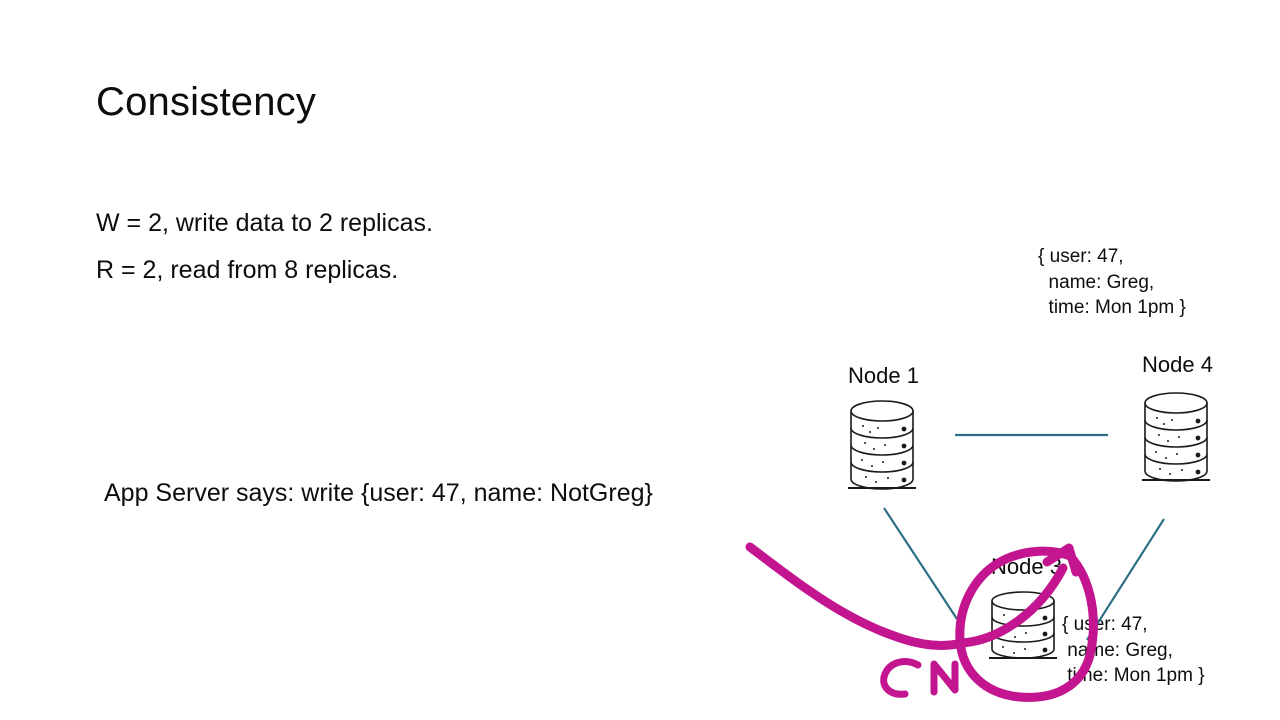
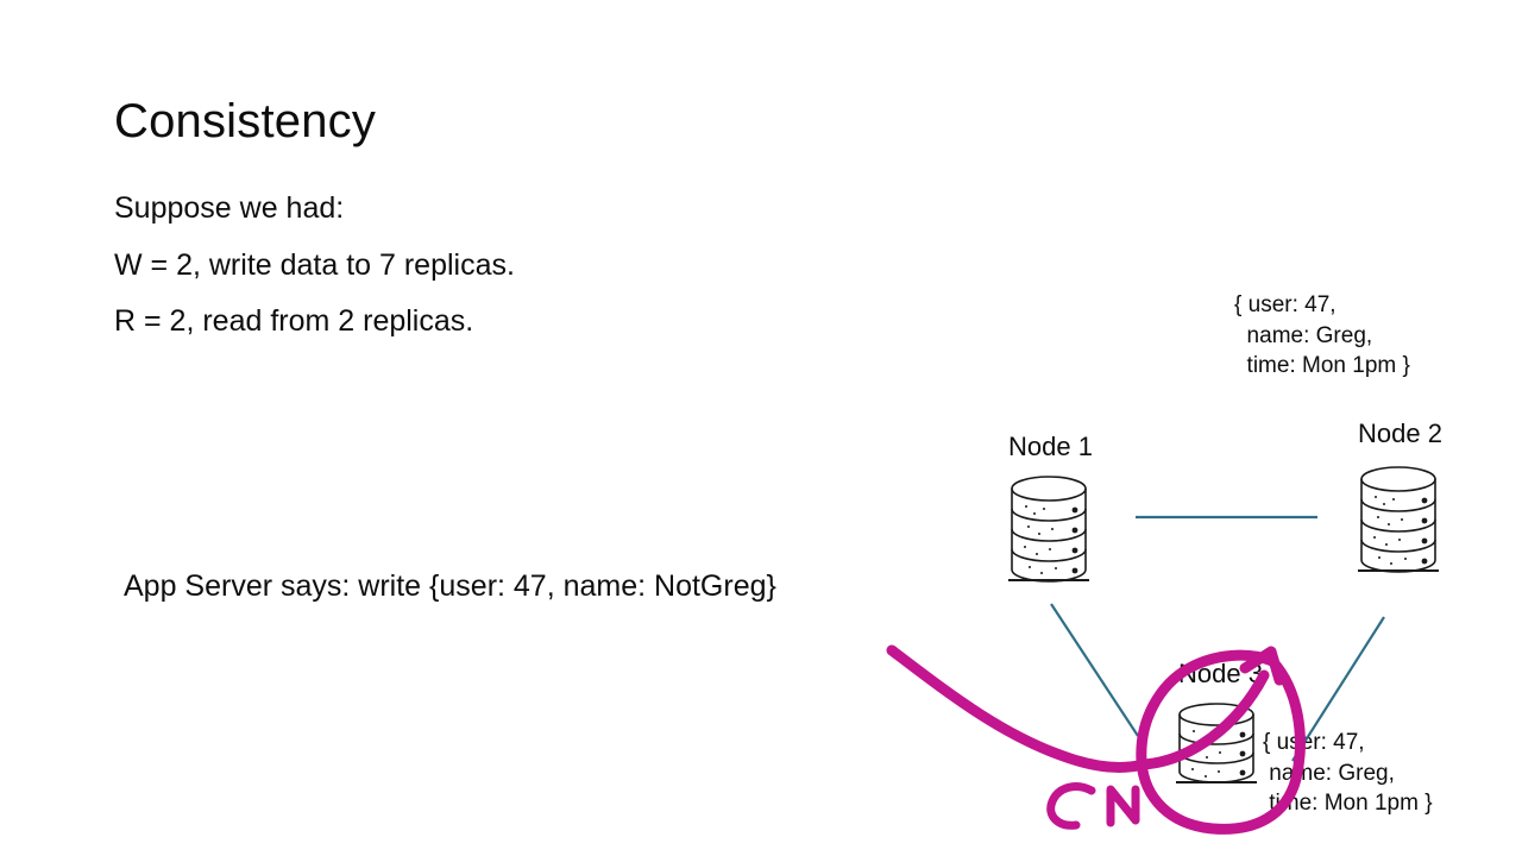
  Consistency
+ Suppose we had:
- W = 2, write data to 2 replicas.
+ W = 2, write data to 7 replicas.
- R = 2, read from 8 replicas.
+ R = 2, read from 2 replicas.
  App Server says: write {user: 47, name: NotGreg}
  { user: 47,
  name: Greg,
  time: Mon 1pm }
  { user: 47,
  name: Greg,
  te: Mon 1pm }
  Node 1
- Node 4
+ Node 2
  ode 3
